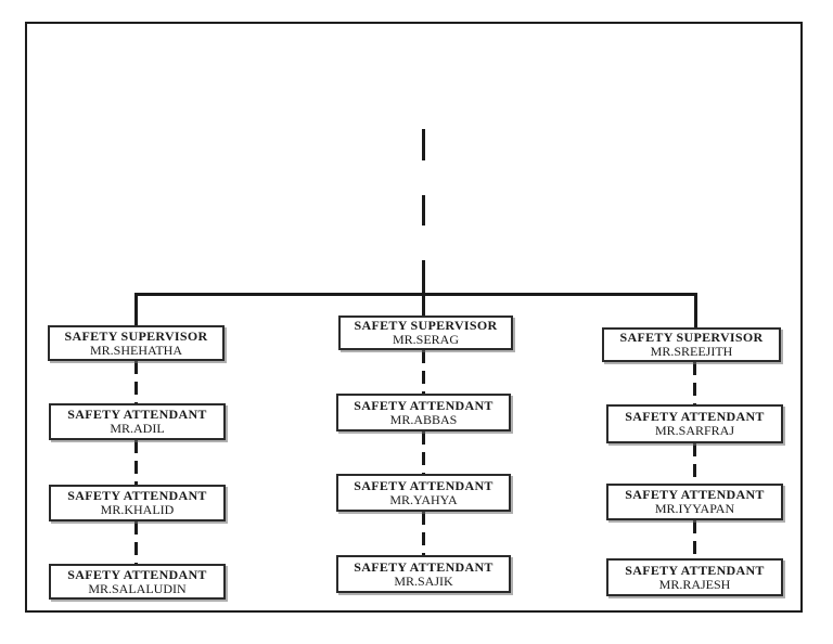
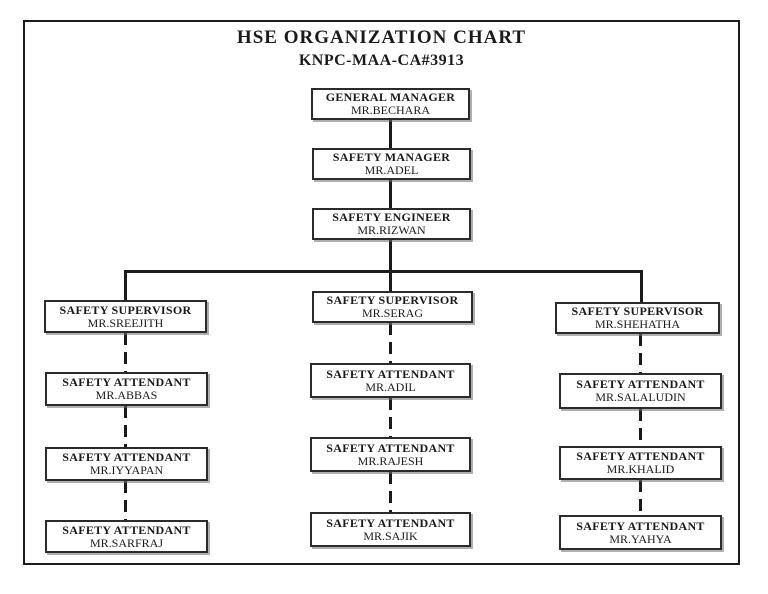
+ HSE ORGANIZATION CHART
+ KNPC-MAA-CA#3913
+ GENERAL MANAGER
+ MR.BECHARA
+ SAFETY MANAGER
+ MR.ADEL
+ SAFETY ENGINEER
+ MR.RIZWAN
  SAFETY SUPERVISOR
- MR.SHEHATHA
+ MR.SREEJITH
  SAFETY ATTENDANT
- MR.ADIL
+ MR.ABBAS
  SAFETY ATTENDANT
- MR.KHALID
+ MR.IYYAPAN
  SAFETY ATTENDANT
- MR.SALALUDIN
+ MR.SARFRAJ
  SAFETY SUPERVISOR
  MR.SERAG
  SAFETY ATTENDANT
- MR.ABBAS
+ MR.ADIL
  SAFETY ATTENDANT
- MR.YAHYA
+ MR.RAJESH
  SAFETY ATTENDANT
  MR.SAJIK
  SAFETY SUPERVISOR
- MR.SREEJITH
+ MR.SHEHATHA
  SAFETY ATTENDANT
- MR.SARFRAJ
+ MR.SALALUDIN
  SAFETY ATTENDANT
- MR.IYYAPAN
+ MR.KHALID
  SAFETY ATTENDANT
- MR.RAJESH
+ MR.YAHYA
